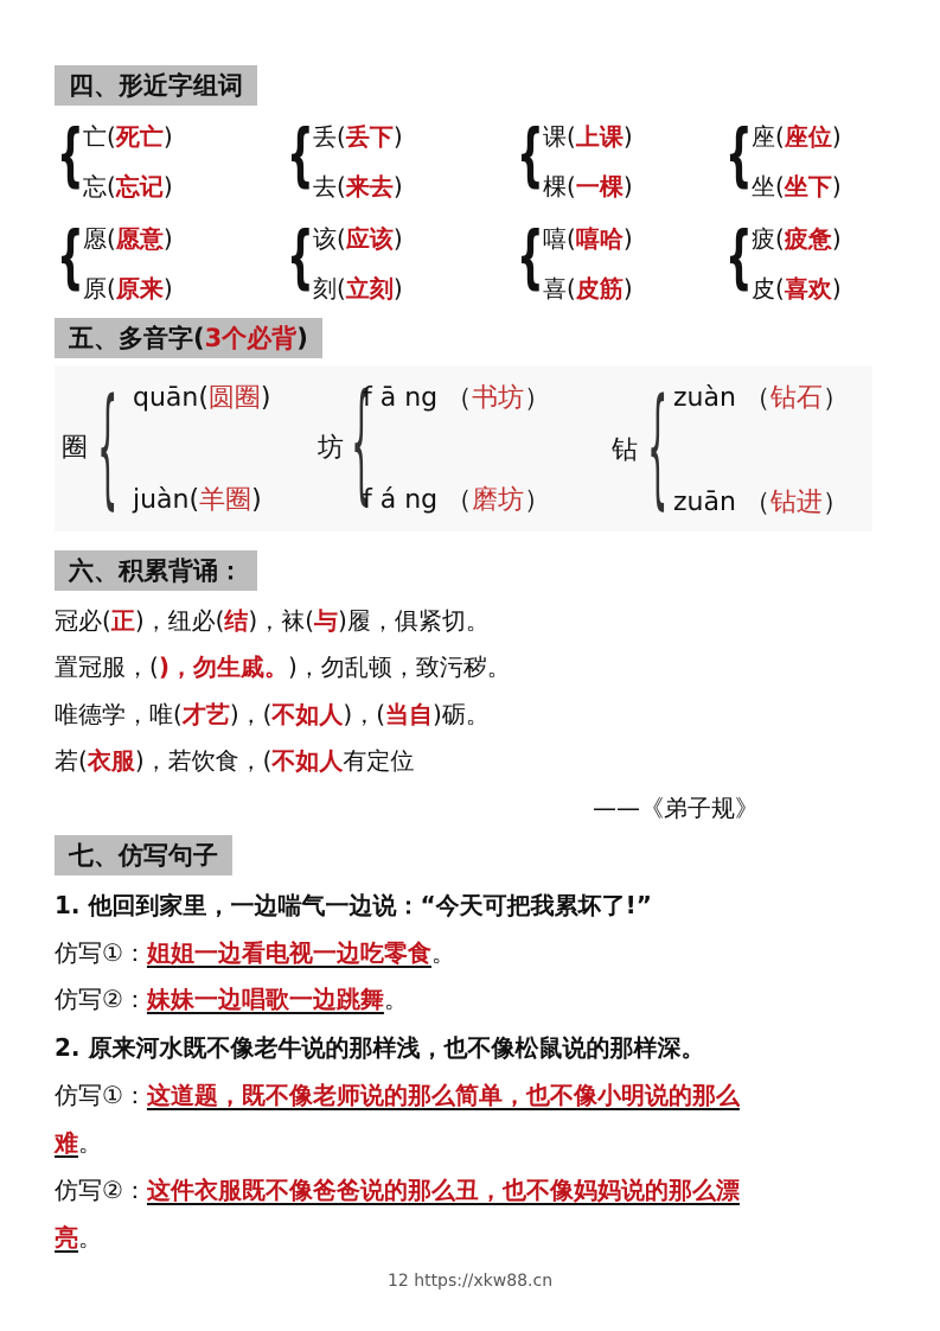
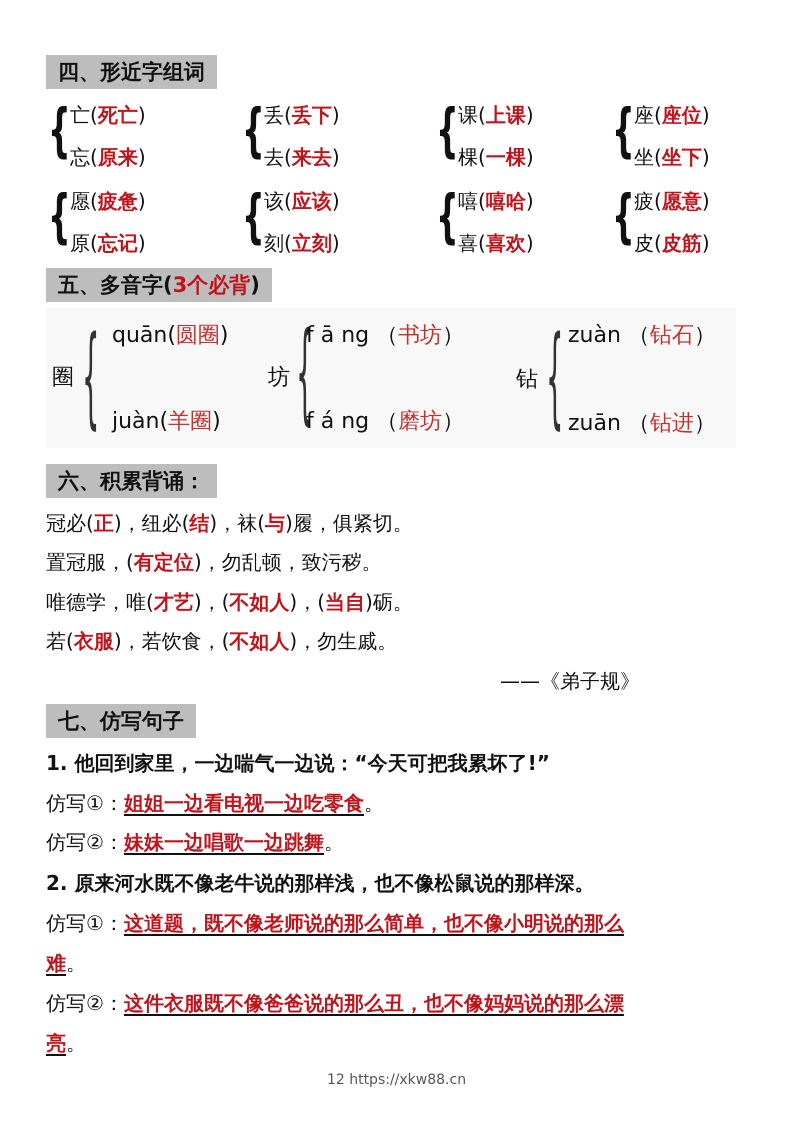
  四、形近字组词
  {
  亡(死亡)
- 忘(忘记)
+ 忘(原来)
  {
  丢(丢下)
  去(来去)
  {
  课(上课)
  棵(一棵)
  {
  座(座位)
  坐(坐下)
  {
- 愿(愿意)
+ 愿(疲惫)
- 原(原来)
+ 原(忘记)
  {
  该(应该)
  刻(立刻)
  {
  嘻(嘻哈)
- 喜(皮筋)
+ 喜(喜欢)
  {
- 疲(疲惫)
+ 疲(愿意)
- 皮(喜欢)
+ 皮(皮筋)
  五、多音字(3个必背)
  圈
  {
  quān(圆圈)
  juàn(羊圈)
  坊
  {
  f ā ng （书坊）
  f á ng （磨坊）
  钻
  {
  zuàn （钻石）
  zuān （钻进）
  六、积累背诵：
  冠必(正)，纽必(结)，袜(与)履，俱紧切。
- 置冠服，()，勿生戚。)，勿乱顿，致污秽。
+ 置冠服，(有定位)，勿乱顿，致污秽。
  唯德学，唯(才艺)，(不如人)，(当自)砺。
- 若(衣服)，若饮食，(不如人有定位
+ 若(衣服)，若饮食，(不如人)，勿生戚。
  ——《弟子规》
  七、仿写句子
  1. 他回到家里，一边喘气一边说：“今天可把我累坏了!”
  仿写①：姐姐一边看电视一边吃零食。
  仿写②：妹妹一边唱歌一边跳舞。
  2. 原来河水既不像老牛说的那样浅，也不像松鼠说的那样深。
  仿写①：这道题，既不像老师说的那么简单，也不像小明说的那么
  难。
  仿写②：这件衣服既不像爸爸说的那么丑，也不像妈妈说的那么漂
  亮。
  12 https://xkw88.cn
